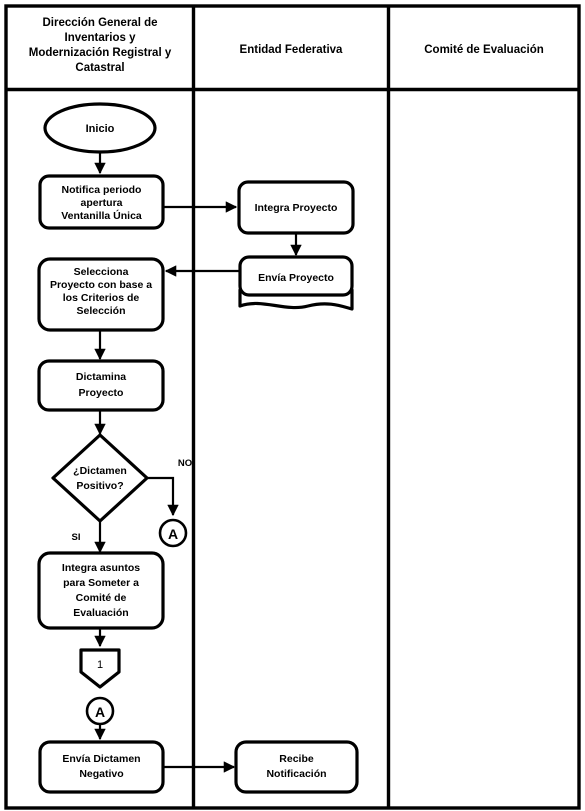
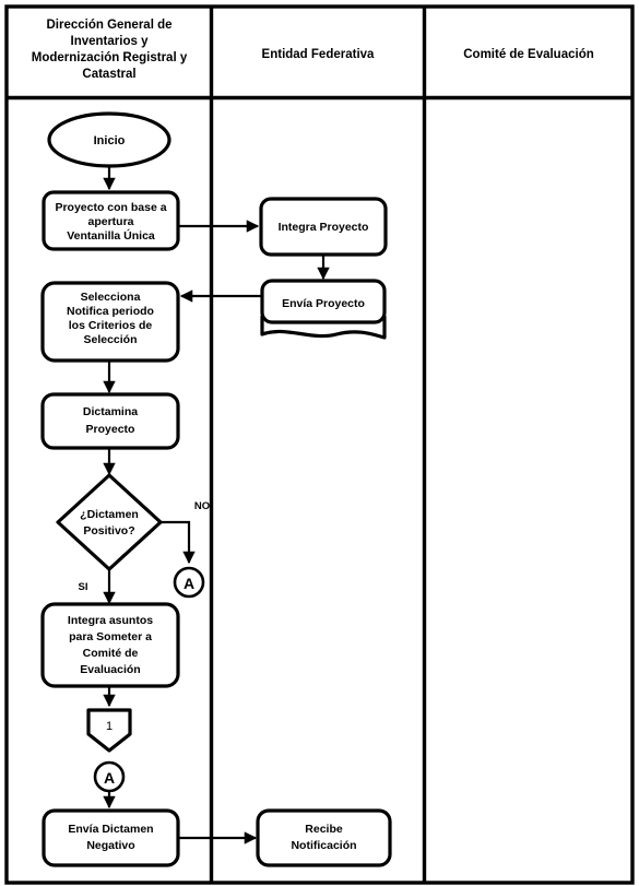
  Dirección General de
  Inventarios y
  Modernización Registral y
  Catastral
  Entidad Federativa
  Comité de Evaluación
  NO
  SI
  Inicio
- Notifica periodo
+ Proyecto con base a
  apertura
  Ventanilla Única
  Integra Proyecto
  Envía Proyecto
  Selecciona
- Proyecto con base a
+ Notifica periodo
  los Criterios de
  Selección
  Dictamina
  Proyecto
  ¿Dictamen
  Positivo?
  A
  Integra asuntos
  para Someter a
  Comité de
  Evaluación
  1
  A
  Envía Dictamen
  Negativo
  Recibe
  Notificación
